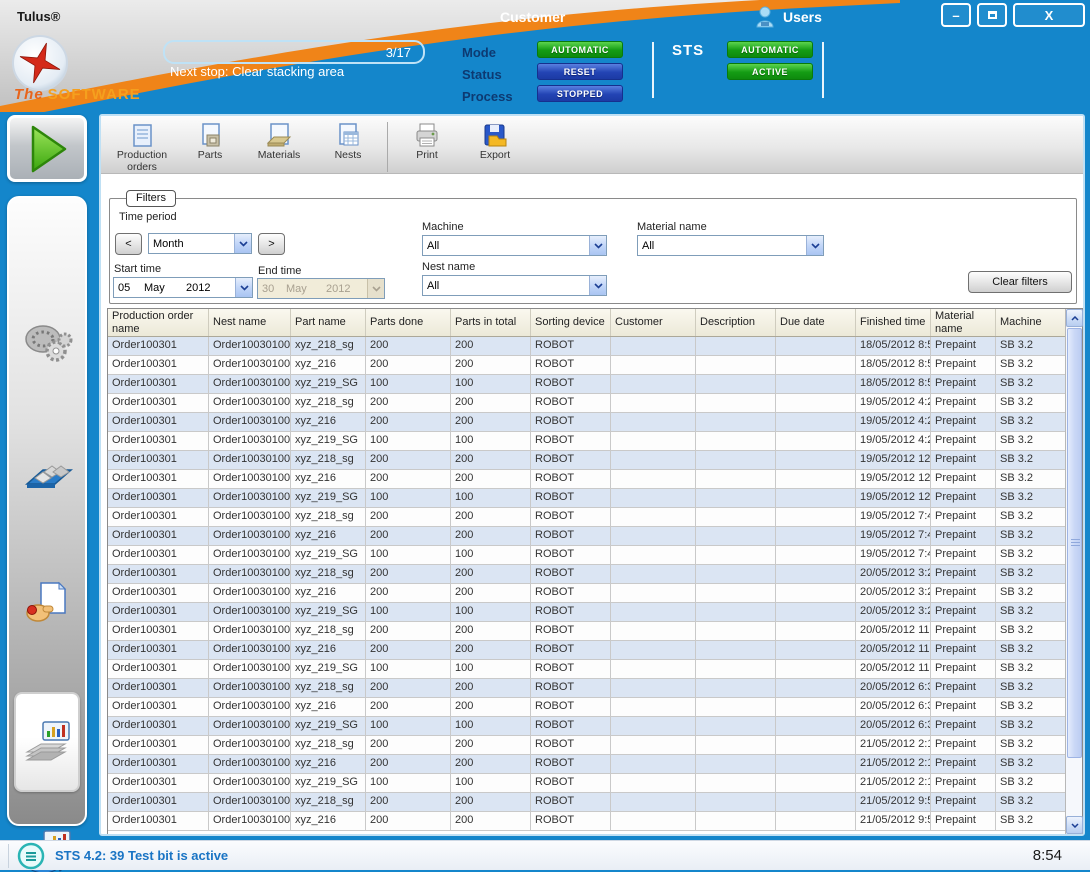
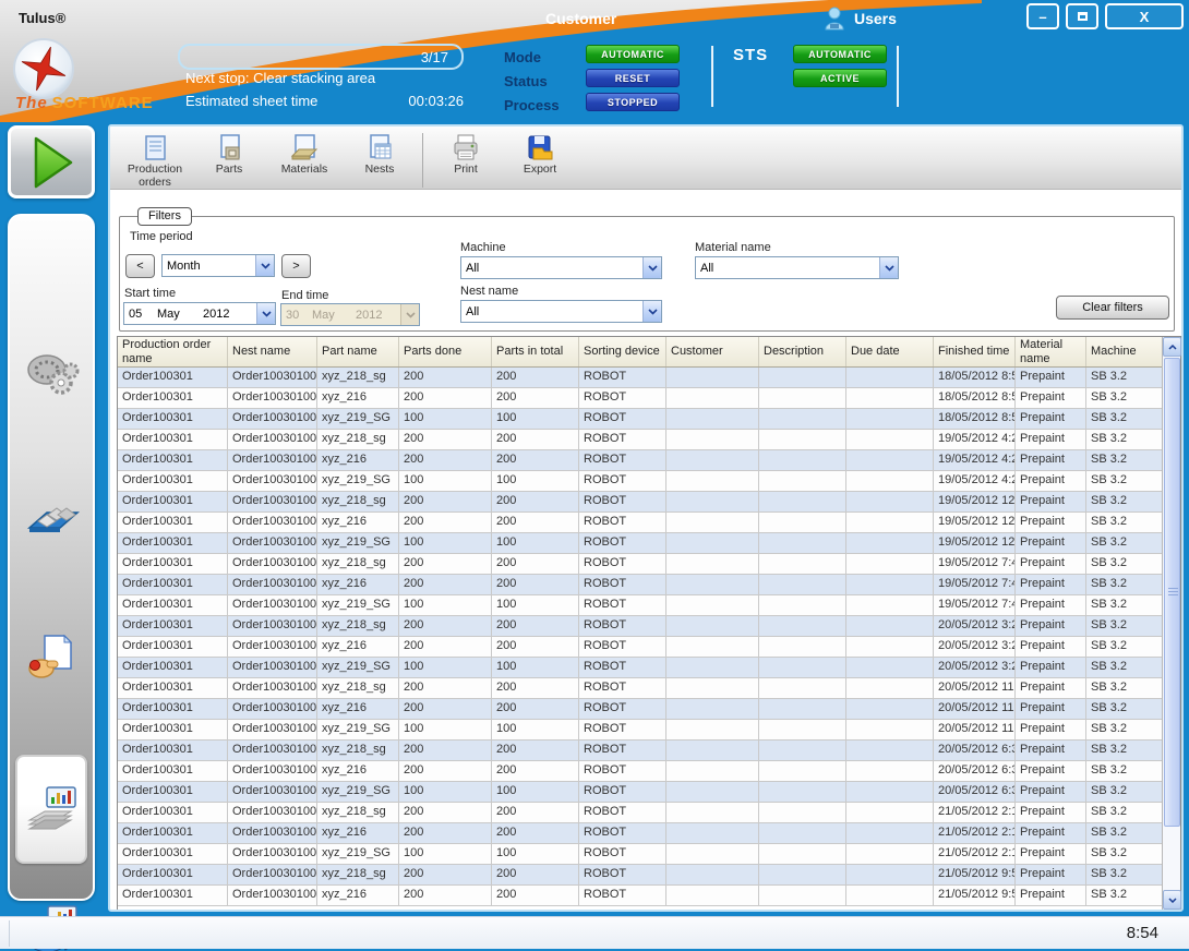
  Tulus®
  The SOFTWARE
  Customer
  Users
  –
  X
  3/17
  Next stop: Clear stacking area
+ Estimated sheet time
+ 00:03:26
  Mode
  Status
  Process
  AUTOMATIC
  RESET
  STOPPED
  STS
  AUTOMATIC
  ACTIVE
  Production orders
  Parts
  Materials
  Nests
  Print
  Export
  Filters
  Time period
  <
  Month
  >
  Start time
  05
  May
  2012
  End time
  30
  May
  2012
  Machine
  All
  Nest name
  All
  Material name
  All
  Clear filters
  Production order name
  Nest name
  Part name
  Parts done
  Parts in total
  Sorting device
  Customer
  Description
  Due date
  Finished time
  Material name
  Machine
  Order100301
  Order10030100
  xyz_218_sg
  200
  200
  ROBOT
  18/05/2012 8:5
  Prepaint
  SB 3.2
  Order100301
  Order10030100
  xyz_216
  200
  200
  ROBOT
  18/05/2012 8:5
  Prepaint
  SB 3.2
  Order100301
  Order10030100
  xyz_219_SG
  100
  100
  ROBOT
  18/05/2012 8:5
  Prepaint
  SB 3.2
  Order100301
  Order10030100
  xyz_218_sg
  200
  200
  ROBOT
  19/05/2012 4:2
  Prepaint
  SB 3.2
  Order100301
  Order10030100
  xyz_216
  200
  200
  ROBOT
  19/05/2012 4:2
  Prepaint
  SB 3.2
  Order100301
  Order10030100
  xyz_219_SG
  100
  100
  ROBOT
  19/05/2012 4:2
  Prepaint
  SB 3.2
  Order100301
  Order10030100
  xyz_218_sg
  200
  200
  ROBOT
  19/05/2012 12
  Prepaint
  SB 3.2
  Order100301
  Order10030100
  xyz_216
  200
  200
  ROBOT
  19/05/2012 12
  Prepaint
  SB 3.2
  Order100301
  Order10030100
  xyz_219_SG
  100
  100
  ROBOT
  19/05/2012 12
  Prepaint
  SB 3.2
  Order100301
  Order10030100
  xyz_218_sg
  200
  200
  ROBOT
  19/05/2012 7:4
  Prepaint
  SB 3.2
  Order100301
  Order10030100
  xyz_216
  200
  200
  ROBOT
  19/05/2012 7:4
  Prepaint
  SB 3.2
  Order100301
  Order10030100
  xyz_219_SG
  100
  100
  ROBOT
  19/05/2012 7:4
  Prepaint
  SB 3.2
  Order100301
  Order10030100
  xyz_218_sg
  200
  200
  ROBOT
  20/05/2012 3:2
  Prepaint
  SB 3.2
  Order100301
  Order10030100
  xyz_216
  200
  200
  ROBOT
  20/05/2012 3:2
  Prepaint
  SB 3.2
  Order100301
  Order10030100
  xyz_219_SG
  100
  100
  ROBOT
  20/05/2012 3:2
  Prepaint
  SB 3.2
  Order100301
  Order10030100
  xyz_218_sg
  200
  200
  ROBOT
  20/05/2012 11
  Prepaint
  SB 3.2
  Order100301
  Order10030100
  xyz_216
  200
  200
  ROBOT
  20/05/2012 11
  Prepaint
  SB 3.2
  Order100301
  Order10030100
  xyz_219_SG
  100
  100
  ROBOT
  20/05/2012 11
  Prepaint
  SB 3.2
  Order100301
  Order10030100
  xyz_218_sg
  200
  200
  ROBOT
  20/05/2012 6:3
  Prepaint
  SB 3.2
  Order100301
  Order10030100
  xyz_216
  200
  200
  ROBOT
  20/05/2012 6:3
  Prepaint
  SB 3.2
  Order100301
  Order10030100
  xyz_219_SG
  100
  100
  ROBOT
  20/05/2012 6:3
  Prepaint
  SB 3.2
  Order100301
  Order10030100
  xyz_218_sg
  200
  200
  ROBOT
  21/05/2012 2:1
  Prepaint
  SB 3.2
  Order100301
  Order10030100
  xyz_216
  200
  200
  ROBOT
  21/05/2012 2:1
  Prepaint
  SB 3.2
  Order100301
  Order10030100
  xyz_219_SG
  100
  100
  ROBOT
  21/05/2012 2:1
  Prepaint
  SB 3.2
  Order100301
  Order10030100
  xyz_218_sg
  200
  200
  ROBOT
  21/05/2012 9:5
  Prepaint
  SB 3.2
  Order100301
  Order10030100
  xyz_216
  200
  200
  ROBOT
  21/05/2012 9:5
  Prepaint
  SB 3.2
- STS 4.2: 39 Test bit is active
  8:54
